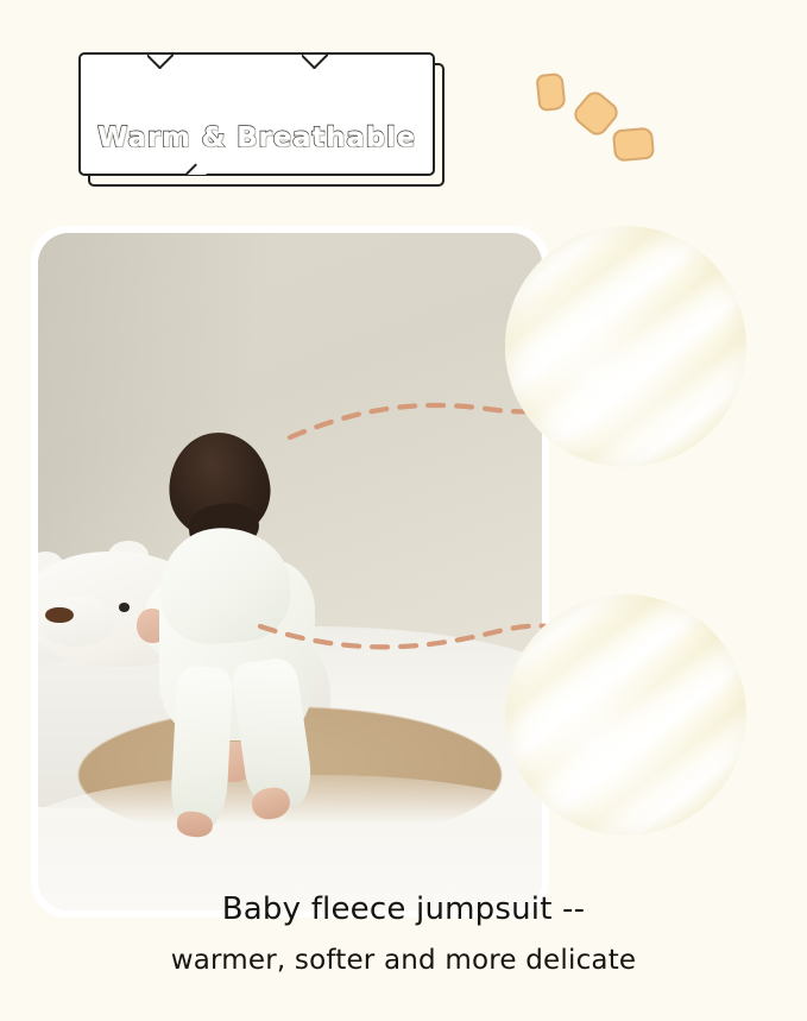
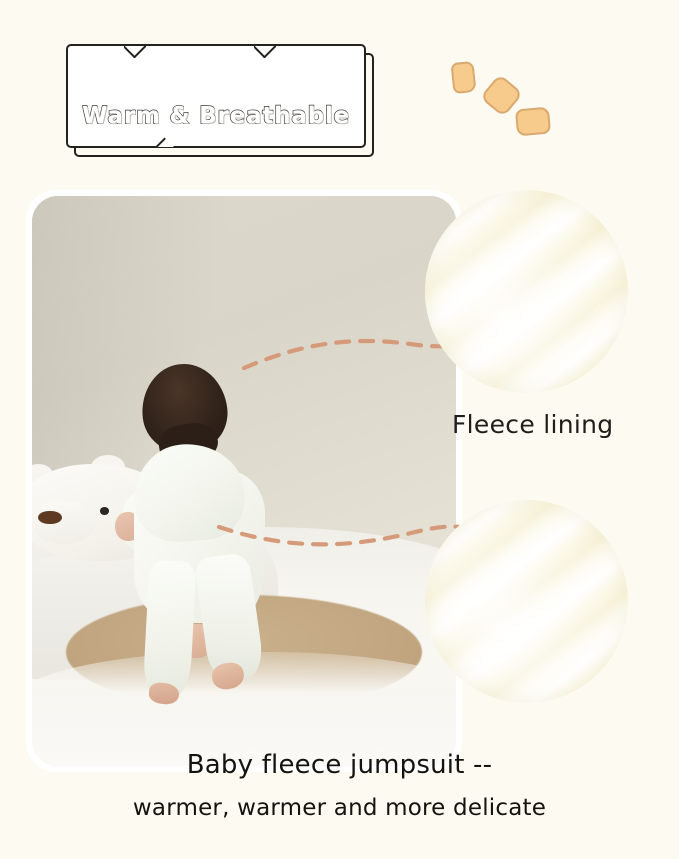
  Warm & Breathable
+ Fleece lining
  Baby fleece jumpsuit --
- warmer, softer and more delicate
+ warmer, warmer and more delicate
